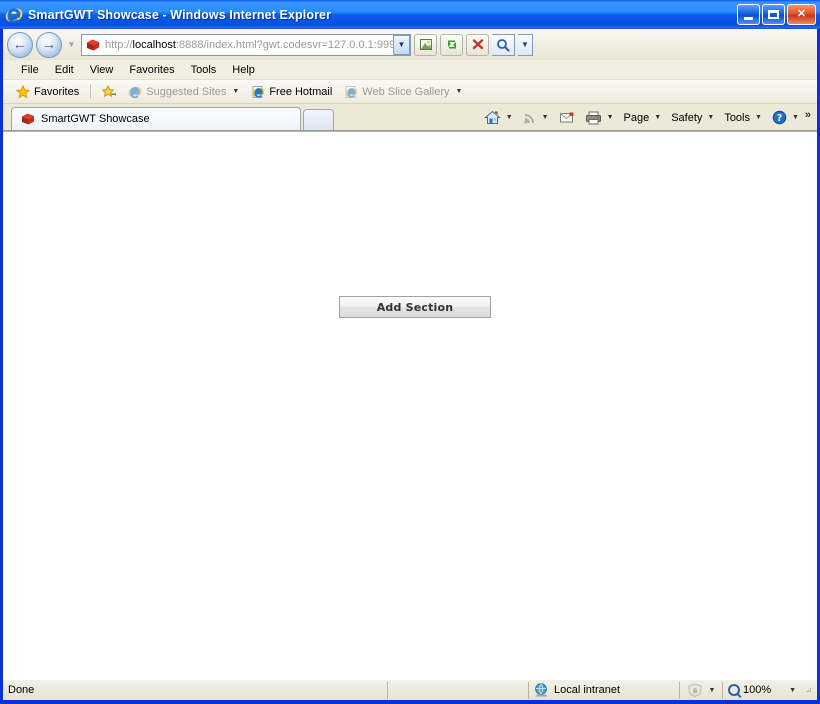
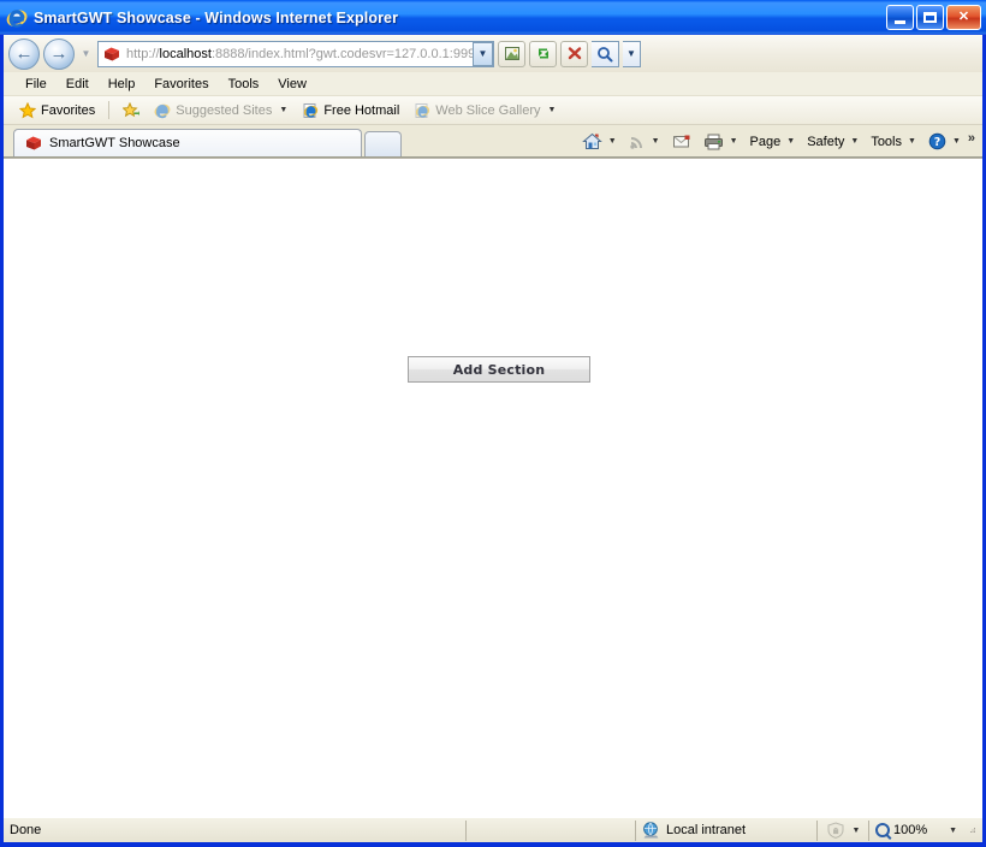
  SmartGWT Showcase - Windows Internet Explorer
  ✕
  ←
  →
  ▼
  http://localhost:8888/index.html?gwt.codesvr=127.0.0.1:99
  ▼
  ▼
  File
  Edit
- View
+ Help
  Favorites
  Tools
- Help
+ View
  Favorites
  Suggested Sites
  Free Hotmail
  Web Slice Gallery
  SmartGWT Showcase
  Page
  Safety
  Tools
  ?
  »
  Add Section
  Done
  Local intranet
  100%
